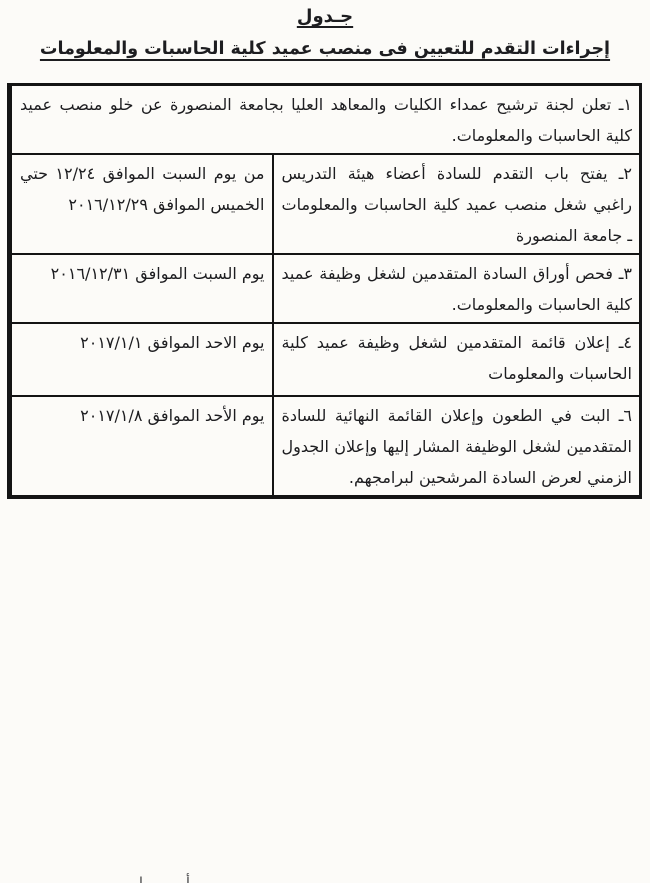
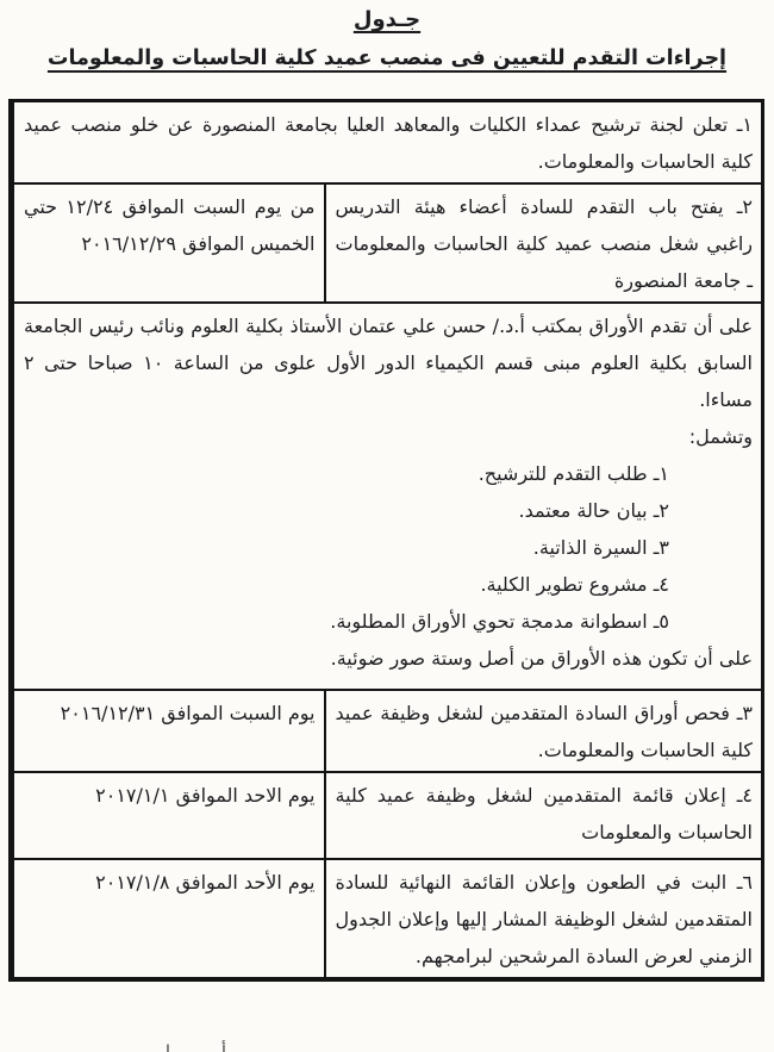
  جـدول
  إجراءات التقدم للتعيين فى منصب عميد كلية الحاسبات والمعلومات
  ١ـ تعلن لجنة ترشيح عمداء الكليات والمعاهد العليا بجامعة المنصورة عن خلو منصب عميد كلية الحاسبات والمعلومات.
  ٢ـ يفتح باب التقدم للسادة أعضاء هيئة التدريس راغبي شغل منصب عميد كلية الحاسبات والمعلومات ـ جامعة المنصورة	من يوم السبت الموافق ١٢/٢٤ حتي الخميس الموافق ٢٠١٦/١٢/٢٩
+ على أن تقدم الأوراق بمكتب أ.د./ حسن علي عتمان الأستاذ بكلية العلوم ونائب رئيس الجامعة السابق بكلية العلوم مبنى قسم الكيمياء الدور الأول علوى من الساعة ١٠ صباحا حتى ٢ مساءا. وتشمل: ١ـ طلب التقدم للترشيح. ٢ـ بيان حالة معتمد. ٣ـ السيرة الذاتية. ٤ـ مشروع تطوير الكلية. ٥ـ اسطوانة مدمجة تحوي الأوراق المطلوبة. على أن تكون هذه الأوراق من أصل وستة صور ضوئية.
  ٣ـ فحص أوراق السادة المتقدمين لشغل وظيفة عميد كلية الحاسبات والمعلومات.	يوم السبت الموافق ٢٠١٦/١٢/٣١
  ٤ـ إعلان قائمة المتقدمين لشغل وظيفة عميد كلية الحاسبات والمعلومات	يوم الاحد الموافق ٢٠١٧/١/١
  ٦ـ البت في الطعون وإعلان القائمة النهائية للسادة المتقدمين لشغل الوظيفة المشار إليها وإعلان الجدول الزمني لعرض السادة المرشحين لبرامجهم.	يوم الأحد الموافق ٢٠١٧/١/٨
